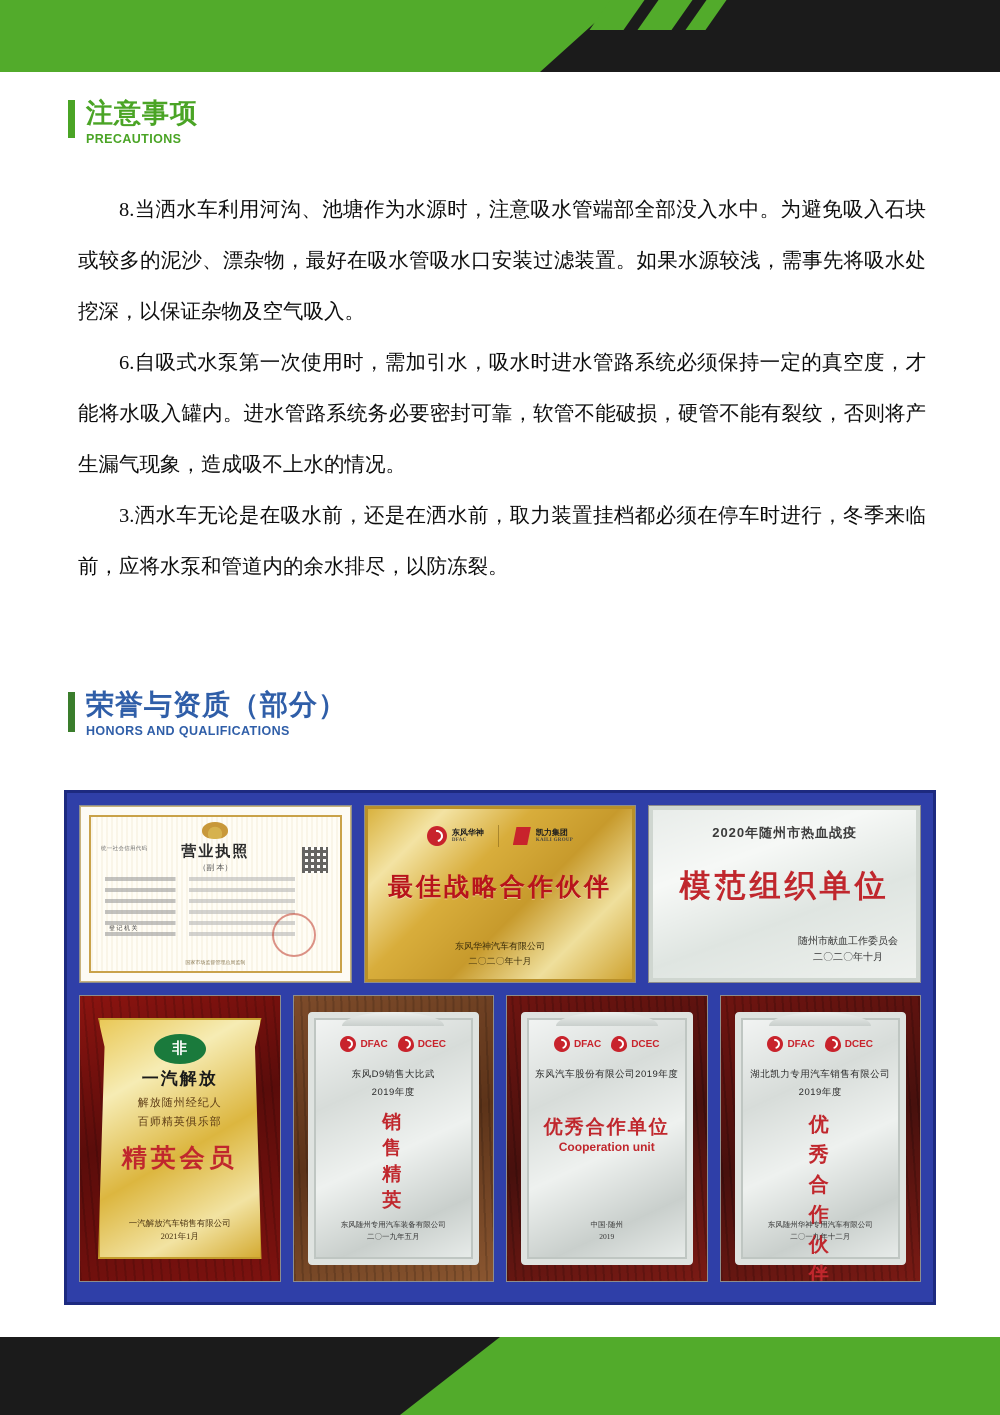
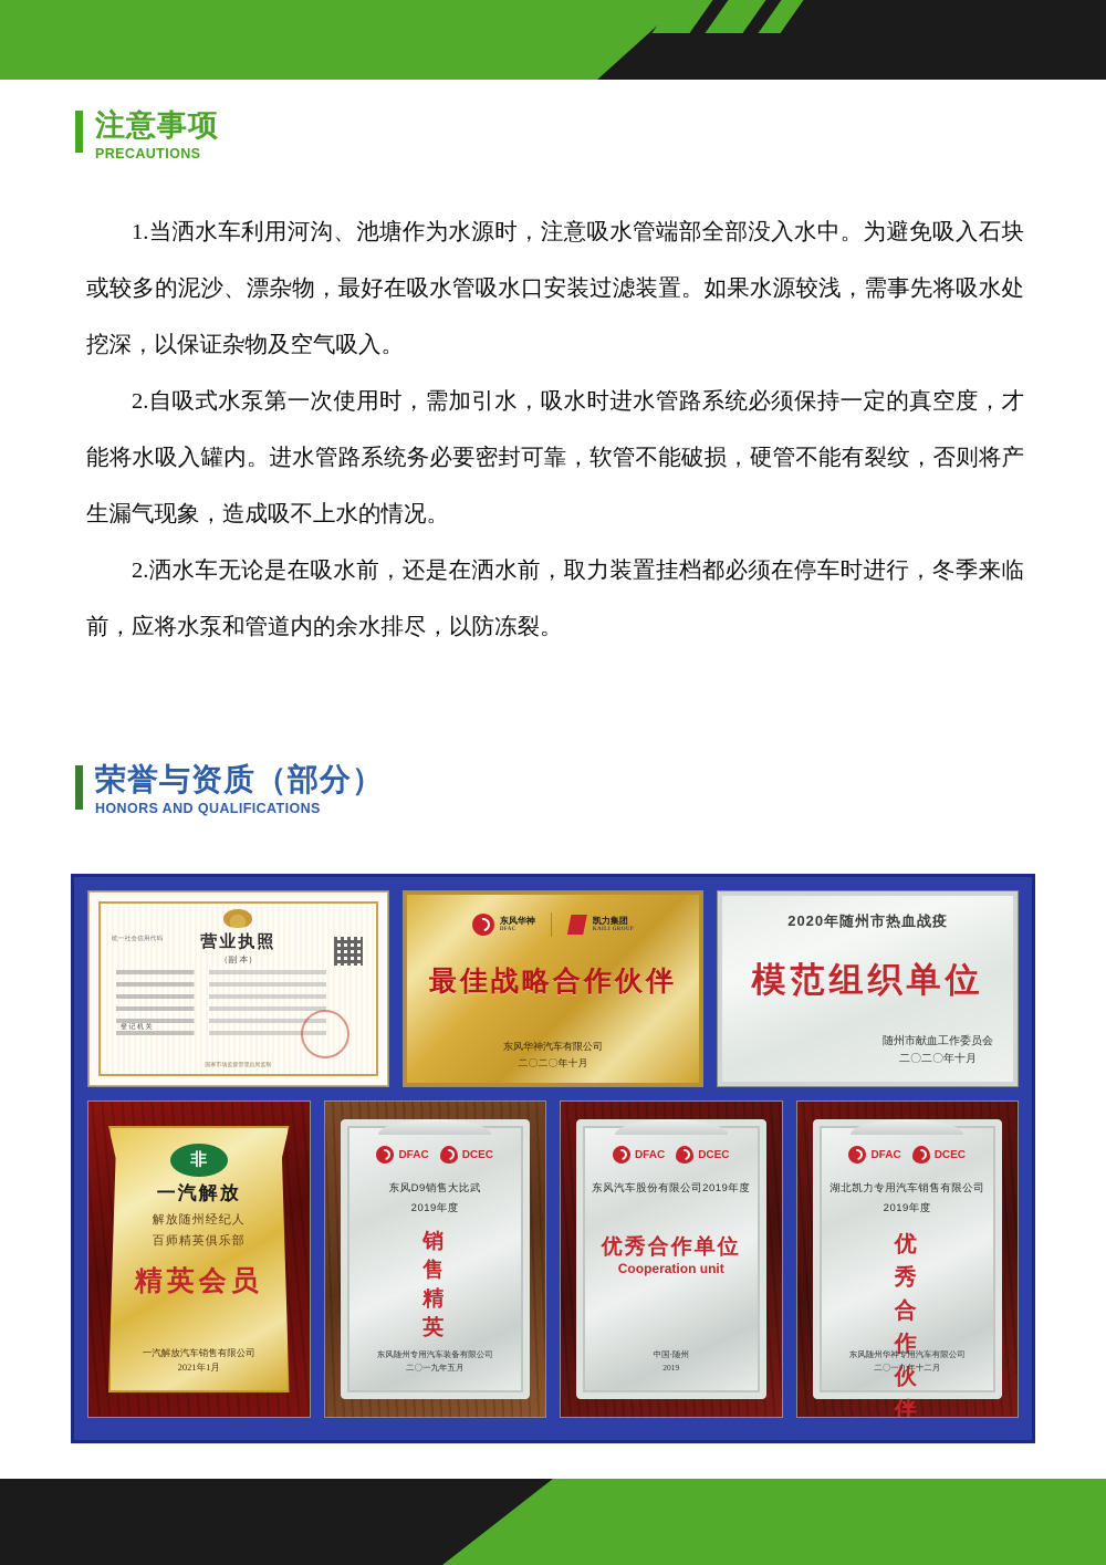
  注意事项
  PRECAUTIONS
- 8.当洒水车利用河沟、池塘作为水源时，注意吸水管端部全部没入水中。为避免吸入石块或较多的泥沙、漂杂物，最好在吸水管吸水口安装过滤装置。如果水源较浅，需事先将吸水处挖深，以保证杂物及空气吸入。
+ 1.当洒水车利用河沟、池塘作为水源时，注意吸水管端部全部没入水中。为避免吸入石块或较多的泥沙、漂杂物，最好在吸水管吸水口安装过滤装置。如果水源较浅，需事先将吸水处挖深，以保证杂物及空气吸入。
- 6.自吸式水泵第一次使用时，需加引水，吸水时进水管路系统必须保持一定的真空度，才能将水吸入罐内。进水管路系统务必要密封可靠，软管不能破损，硬管不能有裂纹，否则将产生漏气现象，造成吸不上水的情况。
+ 2.自吸式水泵第一次使用时，需加引水，吸水时进水管路系统必须保持一定的真空度，才能将水吸入罐内。进水管路系统务必要密封可靠，软管不能破损，硬管不能有裂纹，否则将产生漏气现象，造成吸不上水的情况。
- 3.洒水车无论是在吸水前，还是在洒水前，取力装置挂档都必须在停车时进行，冬季来临前，应将水泵和管道内的余水排尽，以防冻裂。
+ 2.洒水车无论是在吸水前，还是在洒水前，取力装置挂档都必须在停车时进行，冬季来临前，应将水泵和管道内的余水排尽，以防冻裂。
  荣誉与资质（部分）
  HONORS AND QUALIFICATIONS
  营业执照
  （副 本）
  东风华神
  凯力集团
  最佳战略合作伙伴
  东风华神汽车有限公司
  二〇二〇年十月
  2020年随州市热血战疫
  模范组织单位
  随州市献血工作委员会
  二〇二〇年十月
  非
  一汽解放
  解放随州经纪人
  百师精英俱乐部
  精英会员
  一汽解放汽车销售有限公司
  2021年1月
  DFAC
  DCEC
  东风D9销售大比武
  2019年度
  销
  售
  精
  英
  东风随州专用汽车装备有限公司
  二〇一九年五月
  DFAC
  DCEC
  东风汽车股份有限公司2019年度
  优秀合作单位
  Cooperation unit
  中国·随州
  2019
  DFAC
  DCEC
  湖北凯力专用汽车销售有限公司
  2019年度
  优
  秀
  合
  作
  伙
  伴
  东风随州华神专用汽车有限公司
  二〇一九年十二月
